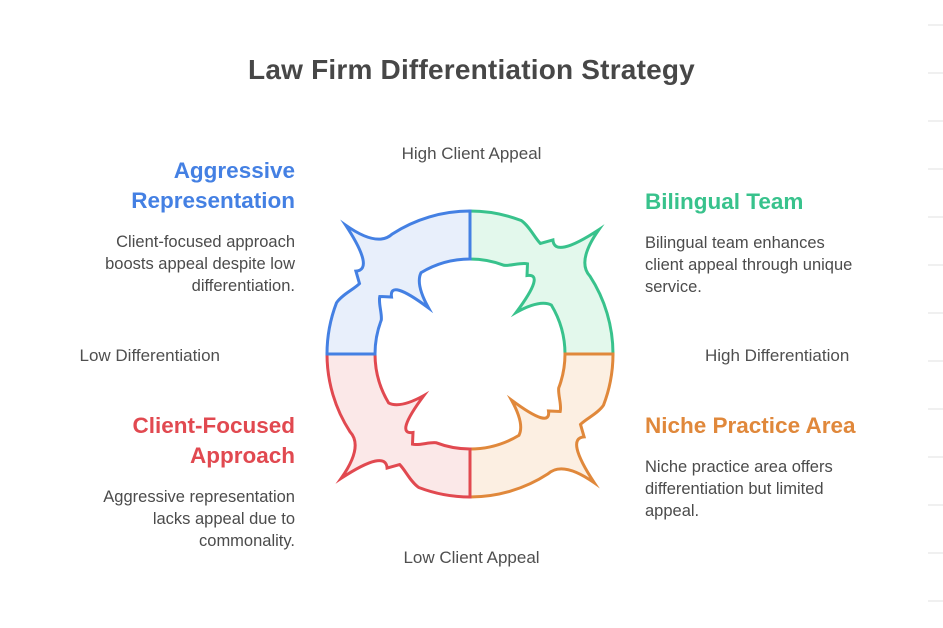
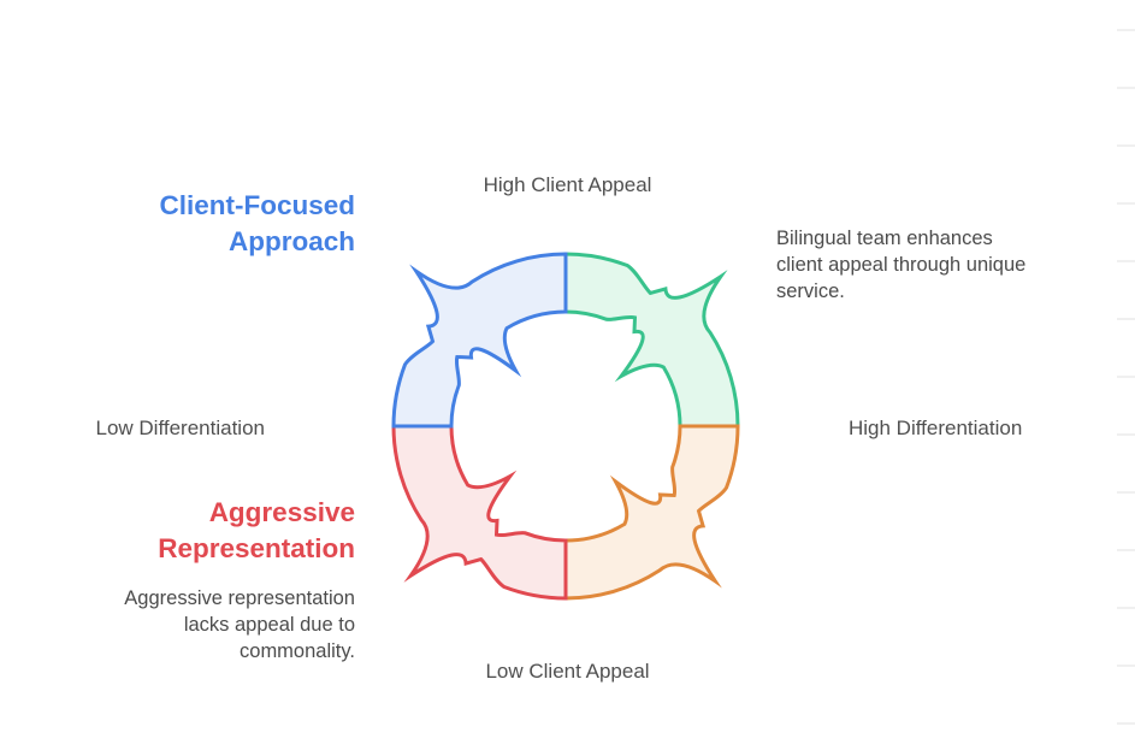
- Law Firm Differentiation Strategy
  High Client Appeal
  Low Client Appeal
  Low Differentiation
  High Differentiation
- Aggressive Representation
+ Client-Focused Approach
- Client-focused approach boosts appeal despite low differentiation.
- Bilingual Team
  Bilingual team enhances client appeal through unique service.
- Client-Focused Approach
+ Aggressive Representation
  Aggressive representation lacks appeal due to commonality.
- Niche Practice Area
- Niche practice area offers differentiation but limited appeal.
